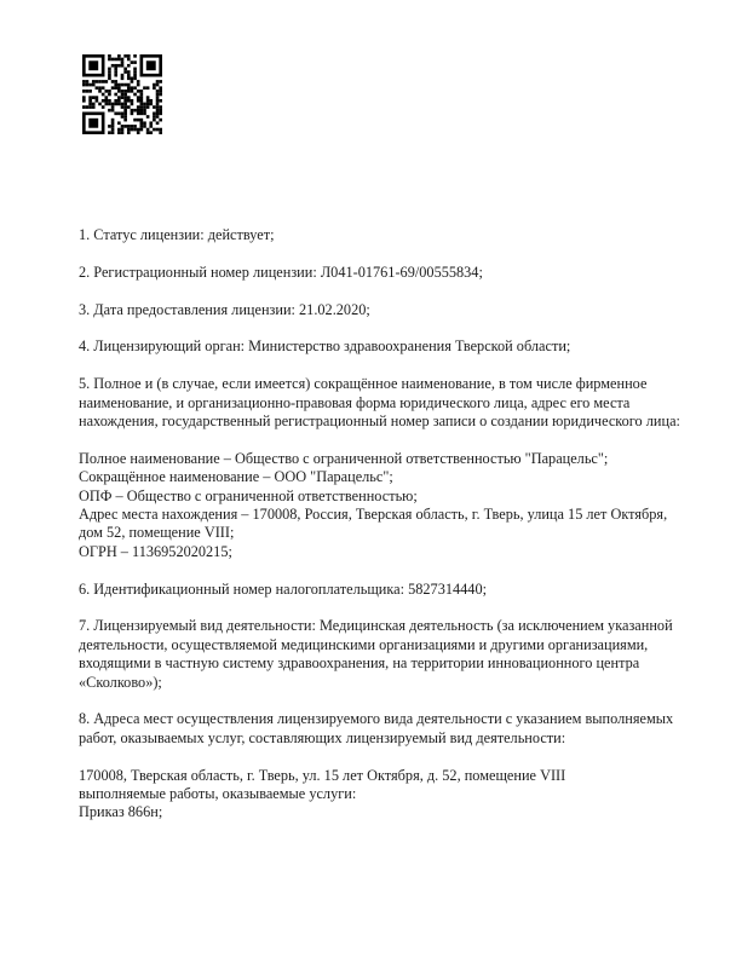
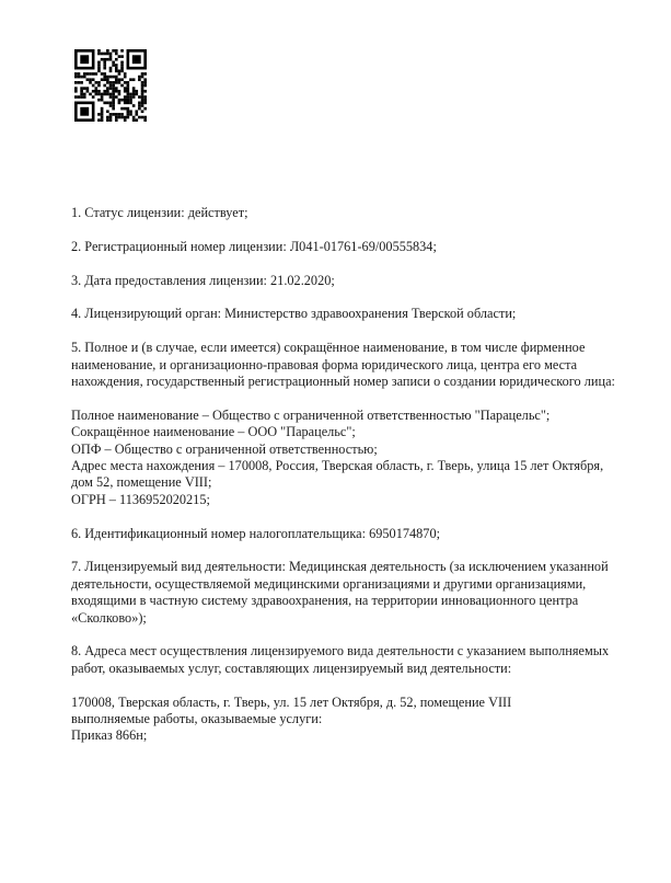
  1. Статус лицензии: действует;
  2. Регистрационный номер лицензии: Л041-01761-69/00555834;
  3. Дата предоставления лицензии: 21.02.2020;
  4. Лицензирующий орган: Министерство здравоохранения Тверской области;
- 5. Полное и (в случае, если имеется) сокращённое наименование, в том числе фирменное наименование, и организационно-правовая форма юридического лица, адрес его места нахождения, государственный регистрационный номер записи о создании юридического лица:
+ 5. Полное и (в случае, если имеется) сокращённое наименование, в том числе фирменное наименование, и организационно-правовая форма юридического лица, центра его места нахождения, государственный регистрационный номер записи о создании юридического лица:
  Полное наименование – Общество с ограниченной ответственностью "Парацельс";
  Сокращённое наименование – ООО "Парацельс";
  ОПФ – Общество с ограниченной ответственностью;
  Адрес места нахождения – 170008, Россия, Тверская область, г. Тверь, улица 15 лет Октября, дом 52, помещение VIII;
  ОГРН – 1136952020215;
- 6. Идентификационный номер налогоплательщика: 5827314440;
+ 6. Идентификационный номер налогоплательщика: 6950174870;
  7. Лицензируемый вид деятельности: Медицинская деятельность (за исключением указанной деятельности, осуществляемой медицинскими организациями и другими организациями, входящими в частную систему здравоохранения, на территории инновационного центра «Сколково»);
  8. Адреса мест осуществления лицензируемого вида деятельности с указанием выполняемых работ, оказываемых услуг, составляющих лицензируемый вид деятельности:
  170008, Тверская область, г. Тверь, ул. 15 лет Октября, д. 52, помещение VIII
  выполняемые работы, оказываемые услуги:
  Приказ 866н;
